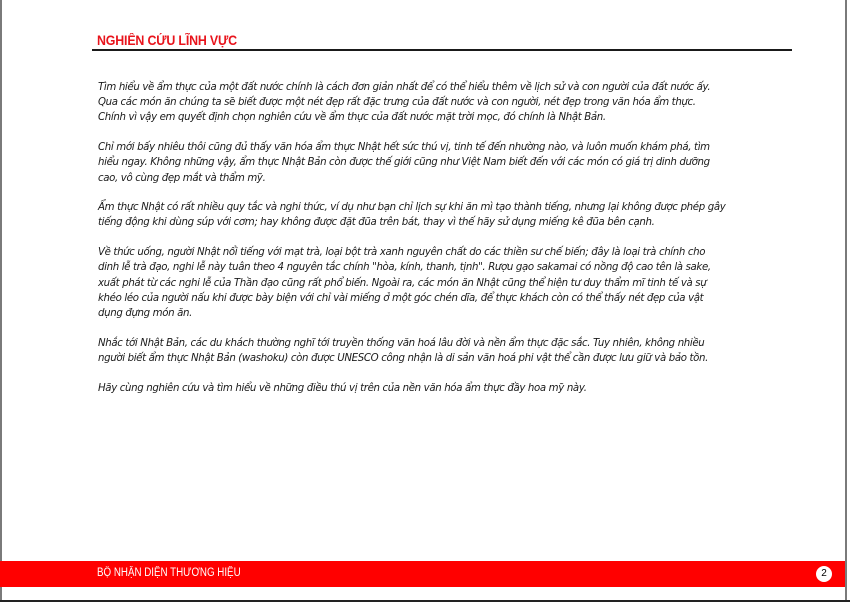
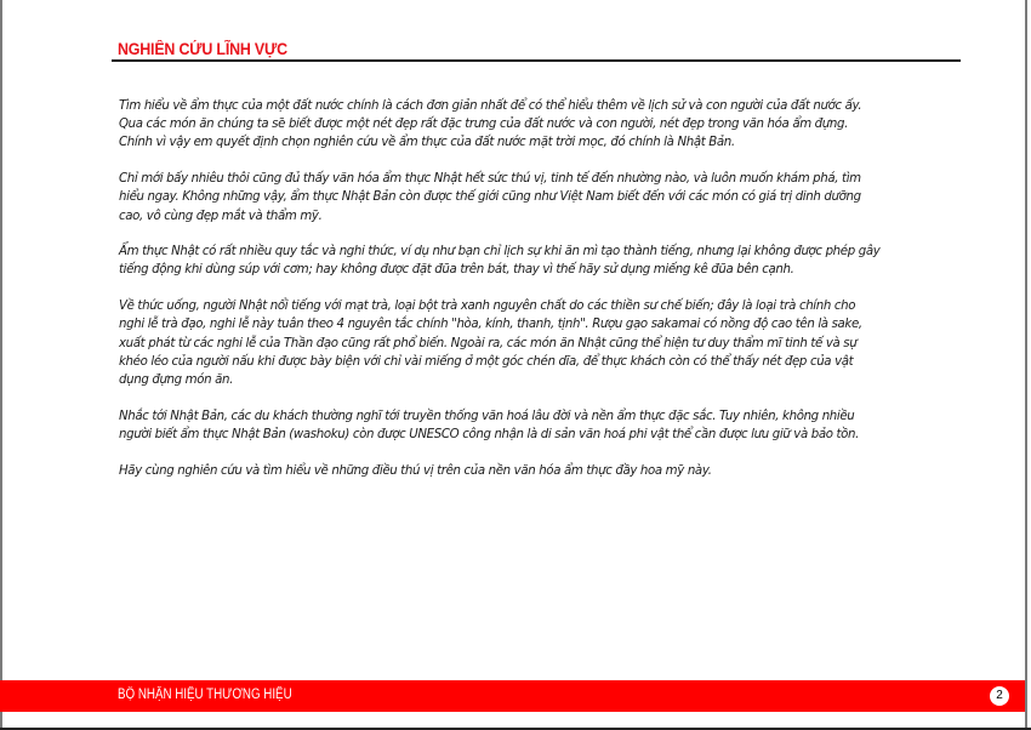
  NGHIÊN CỨU LĨNH VỰC
- Tìm hiểu về ẩm thực của một đất nước chính là cách đơn giản nhất để có thể hiểu thêm về lịch sử và con người của đất nước ấy. Qua các món ăn chúng ta sẽ biết được một nét đẹp rất đặc trưng của đất nước và con người, nét đẹp trong văn hóa ẩm thực. Chính vì vậy em quyết định chọn nghiên cứu về ẩm thực của đất nước mặt trời mọc, đó chính là Nhật Bản.
+ Tìm hiểu về ẩm thực của một đất nước chính là cách đơn giản nhất để có thể hiểu thêm về lịch sử và con người của đất nước ấy. Qua các món ăn chúng ta sẽ biết được một nét đẹp rất đặc trưng của đất nước và con người, nét đẹp trong văn hóa ẩm đựng. Chính vì vậy em quyết định chọn nghiên cứu về ẩm thực của đất nước mặt trời mọc, đó chính là Nhật Bản.
  Chỉ mới bấy nhiêu thôi cũng đủ thấy văn hóa ẩm thực Nhật hết sức thú vị, tinh tế đến nhường nào, và luôn muốn khám phá, tìm hiểu ngay. Không những vậy, ẩm thực Nhật Bản còn được thế giới cũng như Việt Nam biết đến với các món có giá trị dinh dưỡng cao, vô cùng đẹp mắt và thẩm mỹ.
  Ẩm thực Nhật có rất nhiều quy tắc và nghi thức, ví dụ như bạn chỉ lịch sự khi ăn mì tạo thành tiếng, nhưng lại không được phép gây tiếng động khi dùng súp với cơm; hay không được đặt đũa trên bát, thay vì thế hãy sử dụng miếng kê đũa bên cạnh.
- Về thức uống, người Nhật nổi tiếng với mạt trà, loại bột trà xanh nguyên chất do các thiền sư chế biến; đây là loại trà chính cho dinh lễ trà đạo, nghi lễ này tuân theo 4 nguyên tắc chính "hòa, kính, thanh, tịnh". Rượu gạo sakamai có nồng độ cao tên là sake, xuất phát từ các nghi lễ của Thần đạo cũng rất phổ biến. Ngoài ra, các món ăn Nhật cũng thể hiện tư duy thẩm mĩ tinh tế và sự khéo léo của người nấu khi được bày biện với chỉ vài miếng ở một góc chén dĩa, để thực khách còn có thể thấy nét đẹp của vật dụng đựng món ăn.
+ Về thức uống, người Nhật nổi tiếng với mạt trà, loại bột trà xanh nguyên chất do các thiền sư chế biến; đây là loại trà chính cho nghi lễ trà đạo, nghi lễ này tuân theo 4 nguyên tắc chính "hòa, kính, thanh, tịnh". Rượu gạo sakamai có nồng độ cao tên là sake, xuất phát từ các nghi lễ của Thần đạo cũng rất phổ biến. Ngoài ra, các món ăn Nhật cũng thể hiện tư duy thẩm mĩ tinh tế và sự khéo léo của người nấu khi được bày biện với chỉ vài miếng ở một góc chén dĩa, để thực khách còn có thể thấy nét đẹp của vật dụng đựng món ăn.
  Nhắc tới Nhật Bản, các du khách thường nghĩ tới truyền thống văn hoá lâu đời và nền ẩm thực đặc sắc. Tuy nhiên, không nhiều người biết ẩm thực Nhật Bản (washoku) còn được UNESCO công nhận là di sản văn hoá phi vật thể cần được lưu giữ và bảo tồn.
  Hãy cùng nghiên cứu và tìm hiểu về những điều thú vị trên của nền văn hóa ẩm thực đầy hoa mỹ này.
- BỘ NHẬN DIỆN THƯƠNG HIỆU
+ BỘ NHẬN HIỆU THƯƠNG HIỆU
  2
